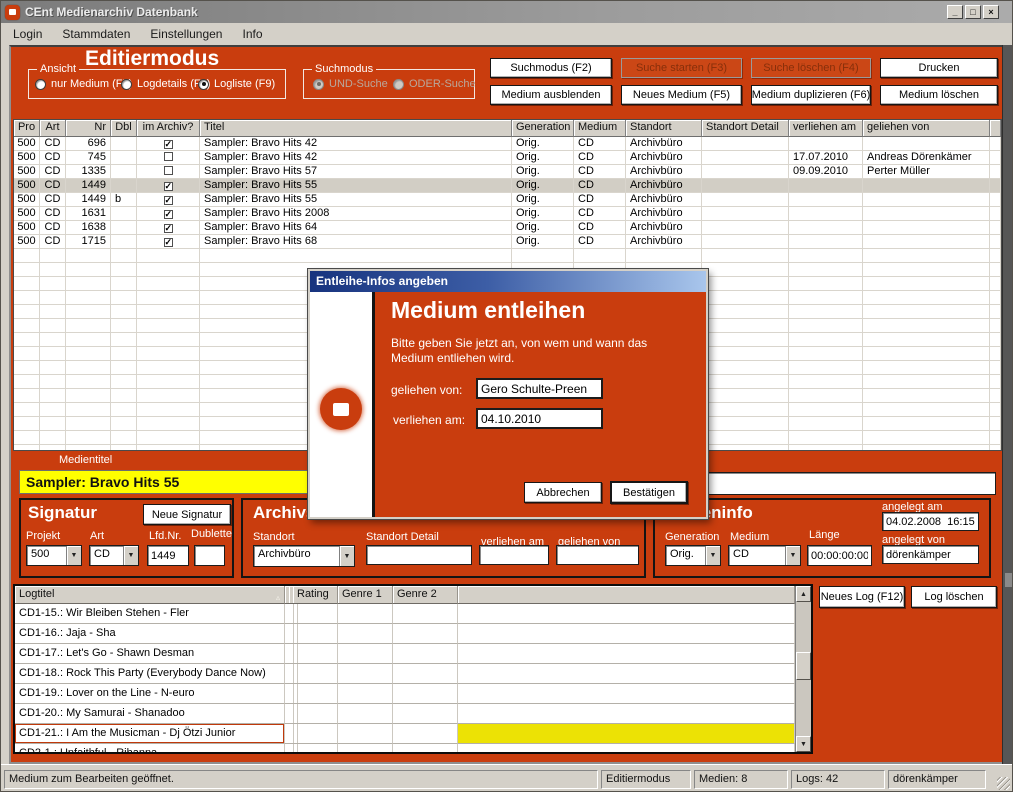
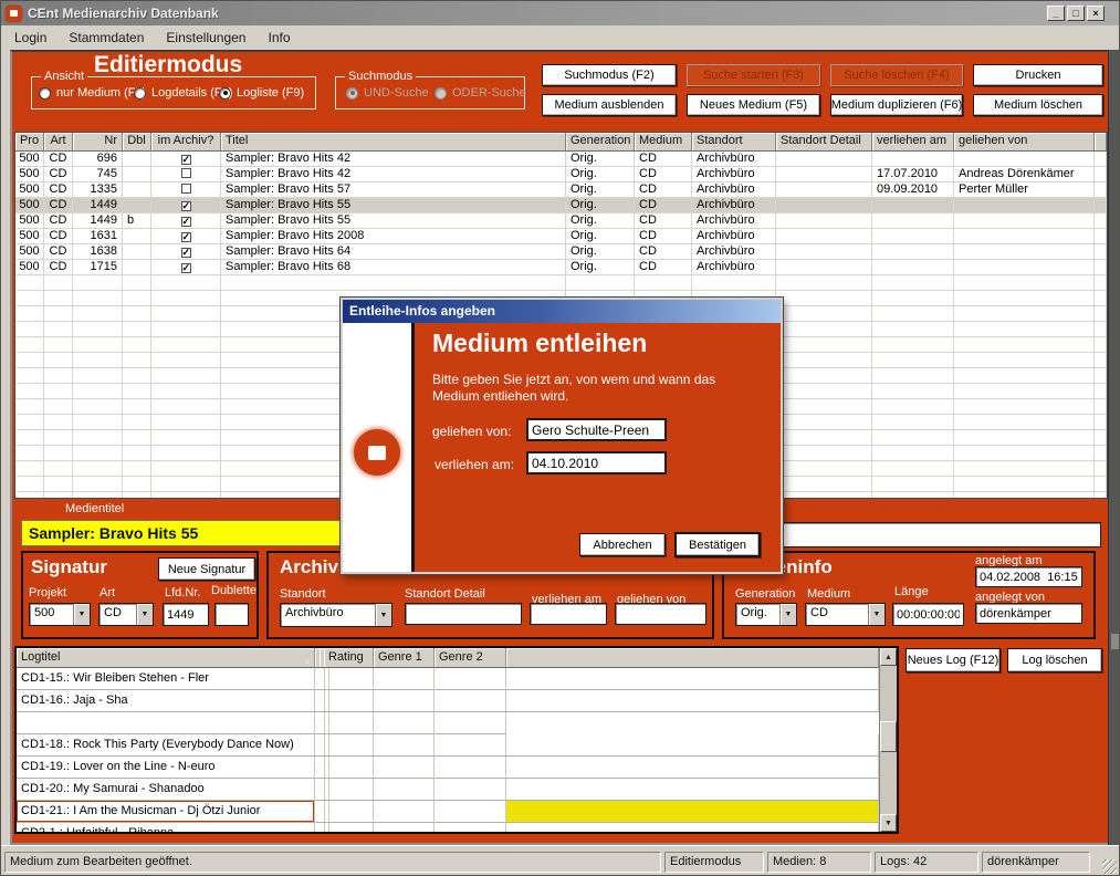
  CEnt Medienarchiv Datenbank
  _
  □
  ×
  Login
  Stammdaten
  Einstellungen
  Info
  Editiermodus
  Ansicht
  nur Medium (F
  Logdetails (
  Logliste (F9)
  Suchmodus
  UND-Suche
  ODER-Suche
  Suchmodus (F2)
  Suche starten (F3)
  Suche löschen (F4)
  Drucken
  Medium ausblenden
  Neues Medium (F5)
  Medium duplizieren (F6)
  Medium löschen
  Pro
  Art
  Nr
  Dbl
  im Archiv?
  Titel
  Generation
  Medium
  Standort
  Standort Detail
  verliehen am
  geliehen von
  500
  CD
  696
  ✓
  Sampler: Bravo Hits 42
  Orig.
  CD
  Archivbüro
  500
  CD
  745
  Sampler: Bravo Hits 42
  Orig.
  CD
  Archivbüro
  17.07.2010
  Andreas Dörenkämer
  500
  CD
  1335
  Sampler: Bravo Hits 57
  Orig.
  CD
  Archivbüro
  09.09.2010
  Perter Müller
  500
  CD
  1449
  ✓
  Sampler: Bravo Hits 55
  Orig.
  CD
  Archivbüro
  500
  CD
  1449
  b
  ✓
  Sampler: Bravo Hits 55
  Orig.
  CD
  Archivbüro
  500
  CD
  1631
  ✓
  Sampler: Bravo Hits 2008
  Orig.
  CD
  Archivbüro
  500
  CD
  1638
  ✓
  Sampler: Bravo Hits 64
  Orig.
  CD
  Archivbüro
  500
  CD
  1715
  ✓
  Sampler: Bravo Hits 68
  Orig.
  CD
  Archivbüro
  Medientitel
  Sampler: Bravo Hits 55
  Signatur
  Neue Signatur
  Projekt
  Art
  Lfd.Nr.
  Dublette
  500
  CD
  1449
  Standort
  Standort Detail
  verliehen am
  geliehen von
  Archivbüro
  Generation
  Medium
  Länge
  angelegt am
  angelegt von
  Orig.
  CD
  00:00:00:00
  04.02.2008 16:15
  dörenkämper
  Logtitel
  Rating
  Genre 1
  Genre 2
  CD1-15.: Wir Bleiben Stehen - Fler
  CD1-16.: Jaja - Sha
- CD1-17.: Let's Go - Shawn Desman
  CD1-18.: Rock This Party (Everybody Dance Now)
  CD1-19.: Lover on the Line - N-euro
  CD1-20.: My Samurai - Shanadoo
  CD1-21.: I Am the Musicman - Dj Ötzi Junior
  Neues Log (F12)
  Log löschen
  Medium zum Bearbeiten geöffnet.
  Editiermodus
  Medien: 8
  Logs: 42
  dörenkämper
  Entleihe-Infos angeben
  Medium entleihen
  Bitte geben Sie jetzt an, von wem und wann das
  Medium entliehen wird.
  geliehen von:
  Gero Schulte-Preen
  verliehen am:
  04.10.2010
  Abbrechen
  Bestätigen
